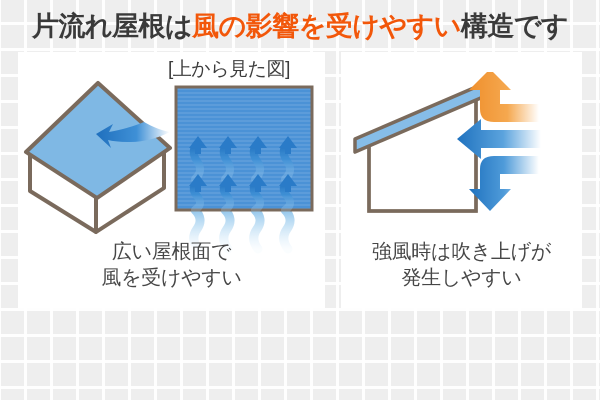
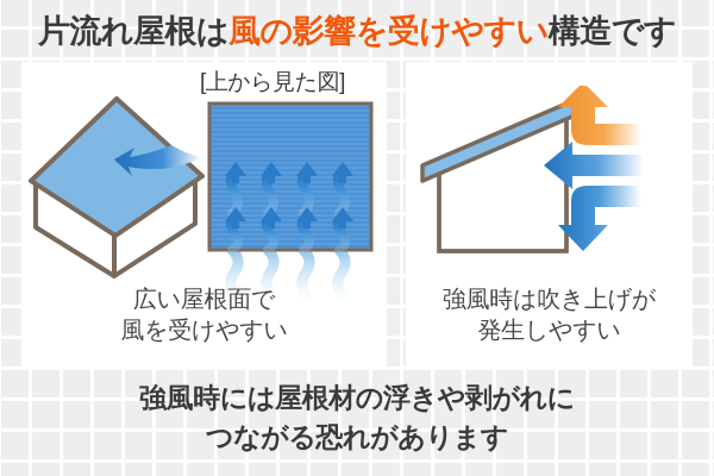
  片流れ屋根は風の影響を受けやすい構造です
  [上から見た図]
  広い屋根面で
  風を受けやすい
  強風時は吹き上げが
  発生しやすい
+ 強風時には屋根材の浮きや剥がれに
+ つながる恐れがあります
